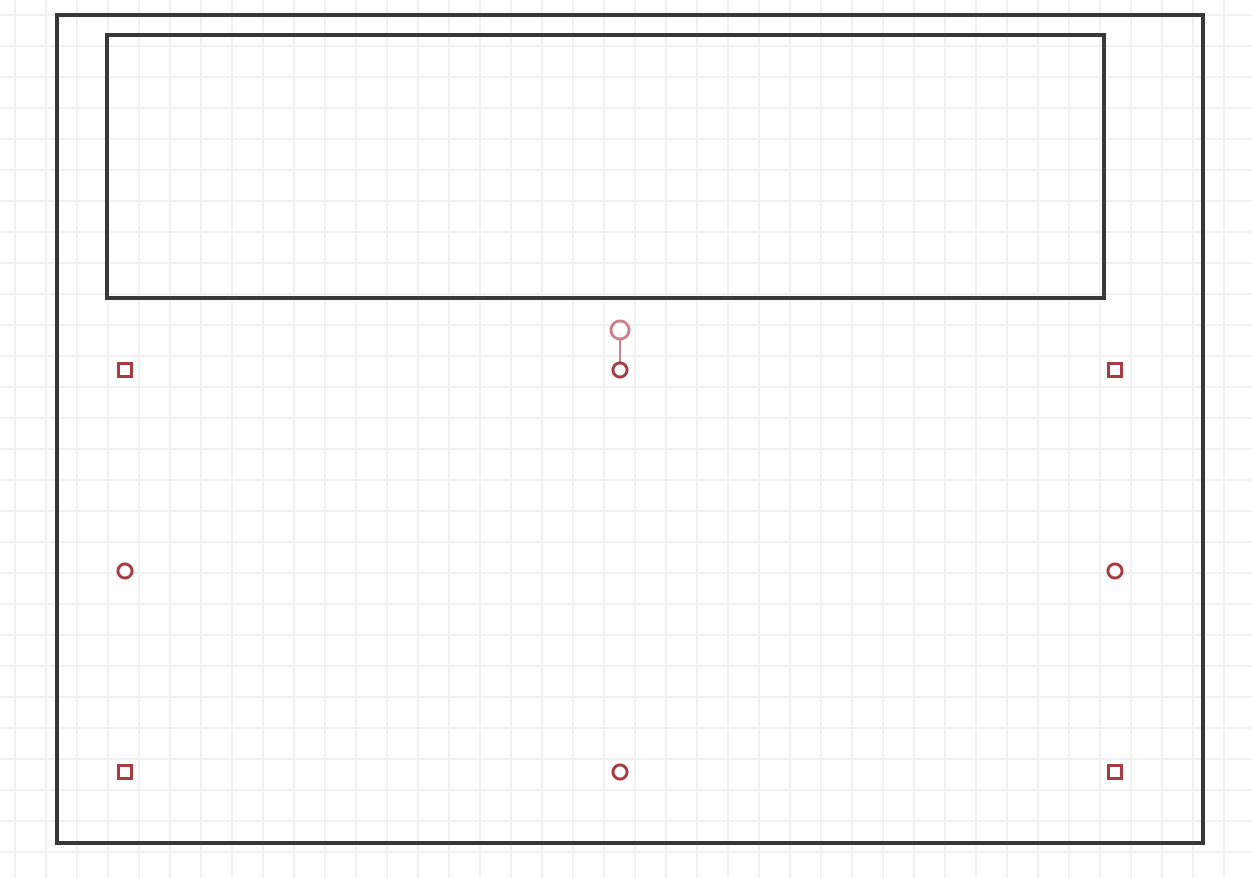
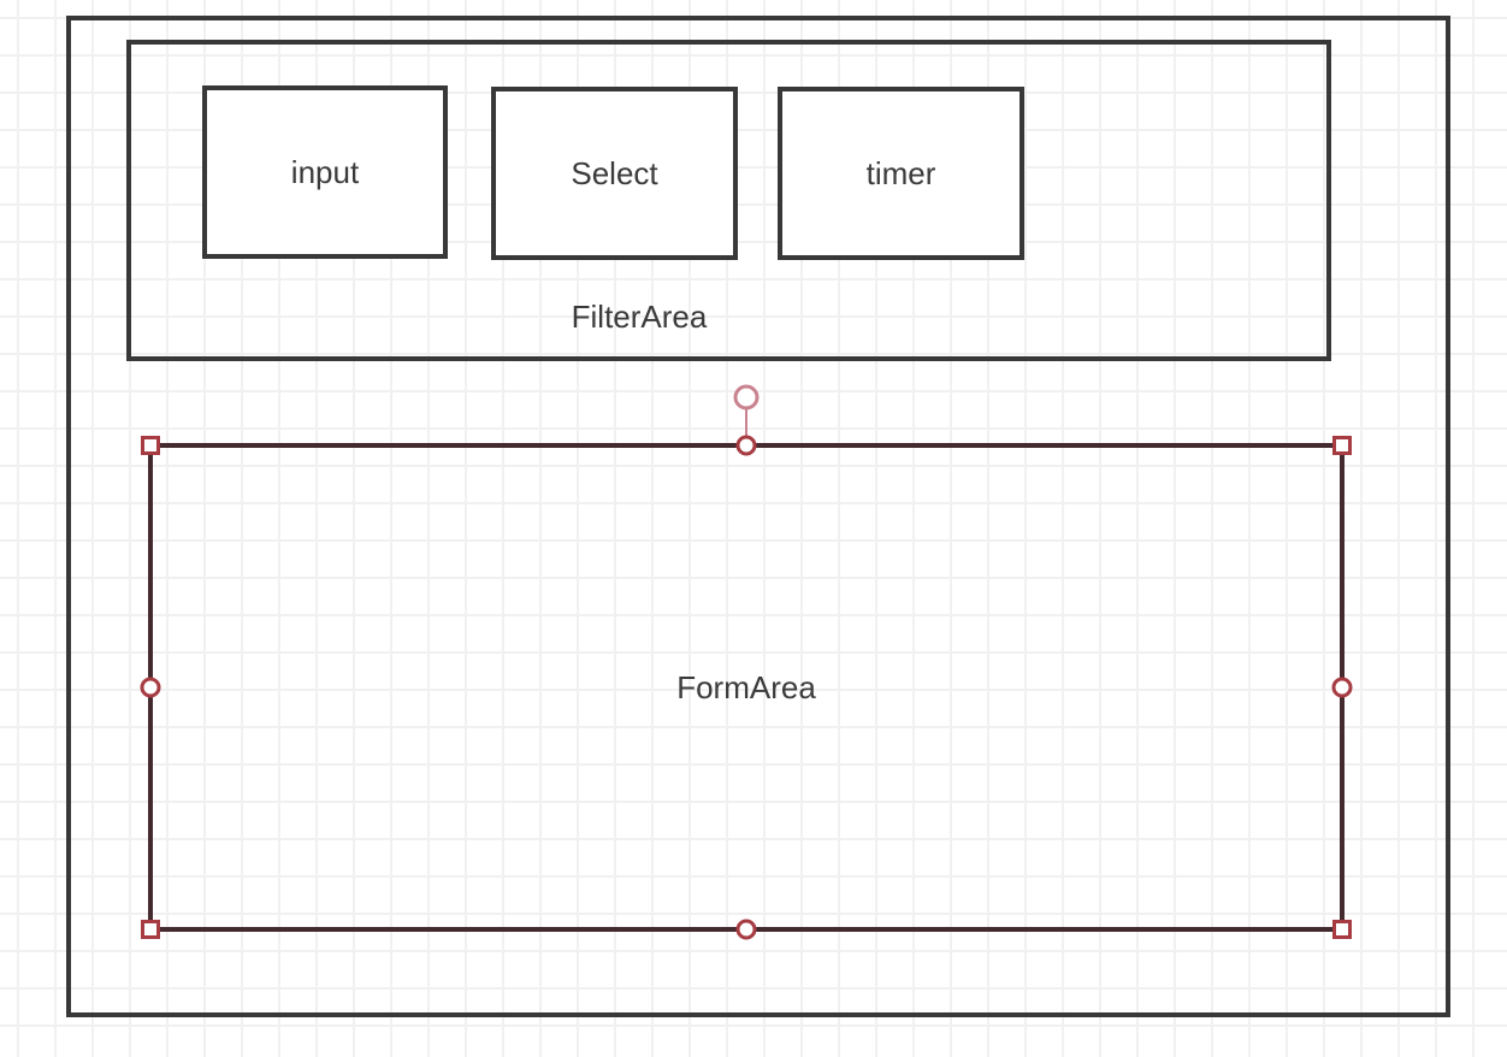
+ FilterArea
+ input
+ Select
+ timer
+ FormArea
